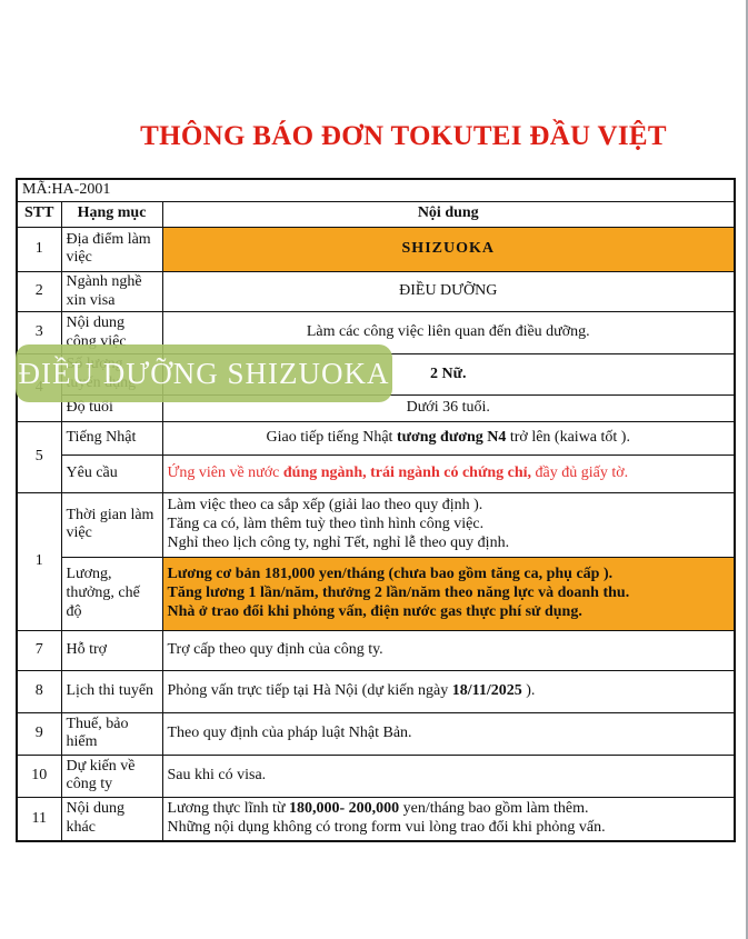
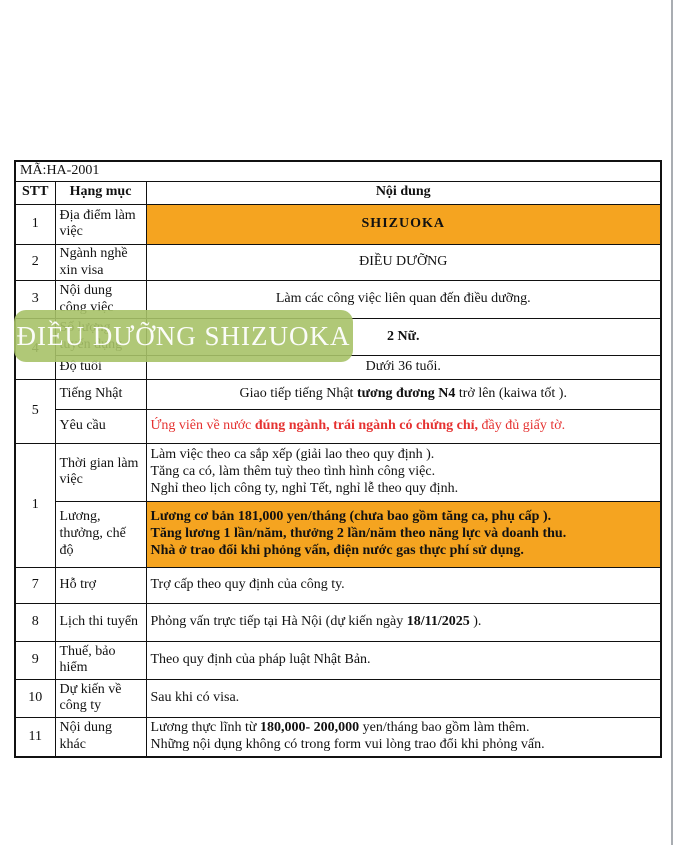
- THÔNG BÁO ĐƠN TOKUTEI ĐẦU VIỆT
  MÃ:HA-2001
  STT	Hạng mục	Nội dung
  1	Địa điểm làm việc	SHIZUOKA
  2	Ngành nghề xin visa	ĐIỀU DƯỠNG
  3	Nội dung công việc	Làm các công việc liên quan đến điều dưỡng.
  Độ tuổi	Dưới 36 tuổi.
  5	Tiếng Nhật	Giao tiếp tiếng Nhật tương đương N4 trở lên (kaiwa tốt ).
  Yêu cầu	Ứng viên về nước đúng ngành, trái ngành có chứng chỉ, đầy đủ giấy tờ.
  1	Thời gian làm việc	Làm việc theo ca sắp xếp (giải lao theo quy định ). Tăng ca có, làm thêm tuỳ theo tình hình công việc. Nghỉ theo lịch công ty, nghỉ Tết, nghỉ lễ theo quy định.
  Lương, thưởng, chế độ	Lương cơ bản 181,000 yen/tháng (chưa bao gồm tăng ca, phụ cấp ). Tăng lương 1 lần/năm, thưởng 2 lần/năm theo năng lực và doanh thu. Nhà ở trao đổi khi phỏng vấn, điện nước gas thực phí sử dụng.
  7	Hỗ trợ	Trợ cấp theo quy định của công ty.
  8	Lịch thi tuyển	Phỏng vấn trực tiếp tại Hà Nội (dự kiến ngày 18/11/2025 ).
  9	Thuế, bảo hiểm	Theo quy định của pháp luật Nhật Bản.
  10	Dự kiến về công ty	Sau khi có visa.
  11	Nội dung khác	Lương thực lĩnh từ 180,000- 200,000 yen/tháng bao gồm làm thêm. Những nội dụng không có trong form vui lòng trao đổi khi phỏng vấn.
  ĐIỀU DƯỠNG SHIZUOKA
